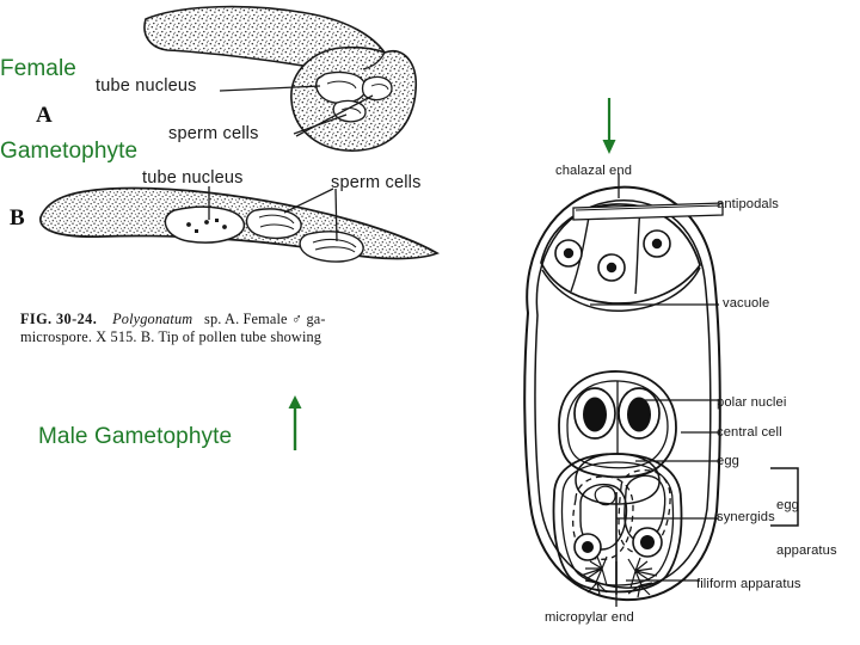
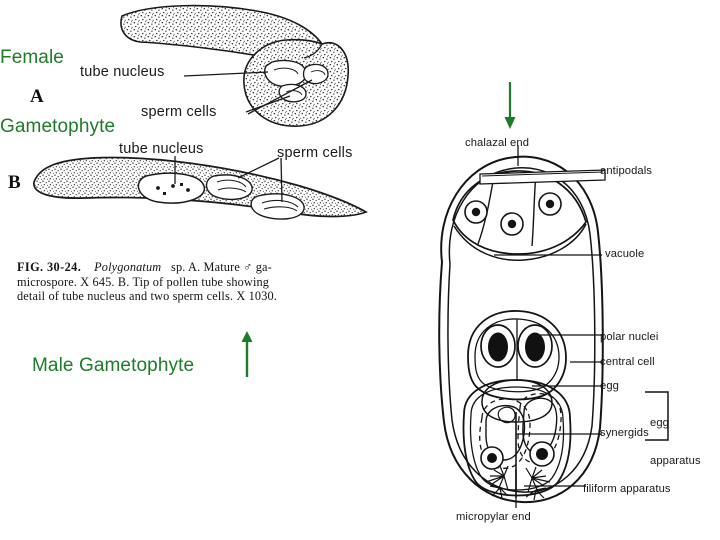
  A
  B
  tube nucleus
  sperm cells
  tube nucleus
  sperm cells
- FIG. 30-24. Polygonatum sp. A. Female ♂ ga-
+ FIG. 30-24. Polygonatum sp. A. Mature ♂ ga-
- microspore. X 515. B. Tip of pollen tube showing
+ microspore. X 645. B. Tip of pollen tube showing
+ detail of tube nucleus and two sperm cells. X 1030.
  Male Gametophyte
  Female
  Gametophyte
  chalazal end
  antipodals
  vacuole
  polar nuclei
  central cell
  egg
  egg
  apparatus
  synergids
  filiform apparatus
  micropylar end
